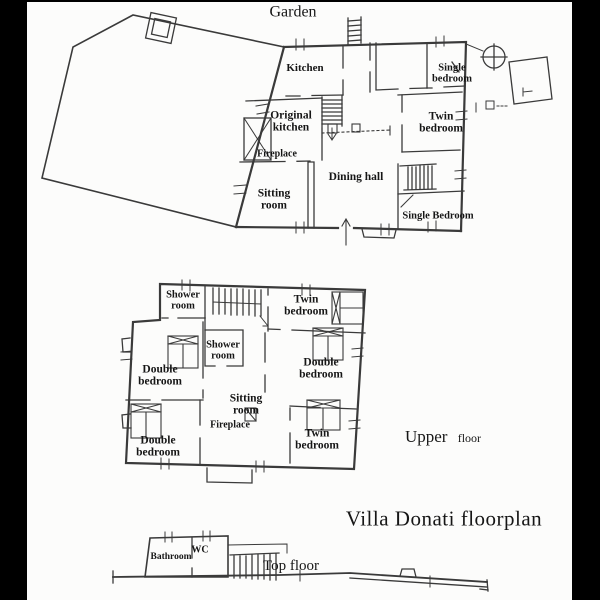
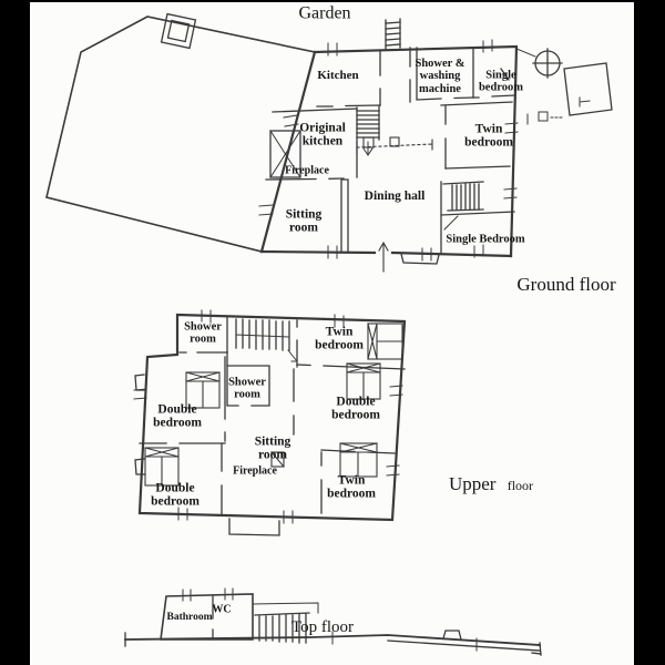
  Garden
  Kitchen
+ Shower & washing machine
  Single bedroom
  Original kitchen
  Fireplace
  Twin bedroom
  Dining hall
  Sitting room
  Single Bedroom
+ Ground floor
  Shower room
  Twin bedroom
  Shower room
  Double bedroom
  Double bedroom
  Sitting room
  Fireplace
  Double bedroom
  Twin bedroom
  Upper floor
- Villa Donati floorplan
  Bathroom
  WC
  Top floor
